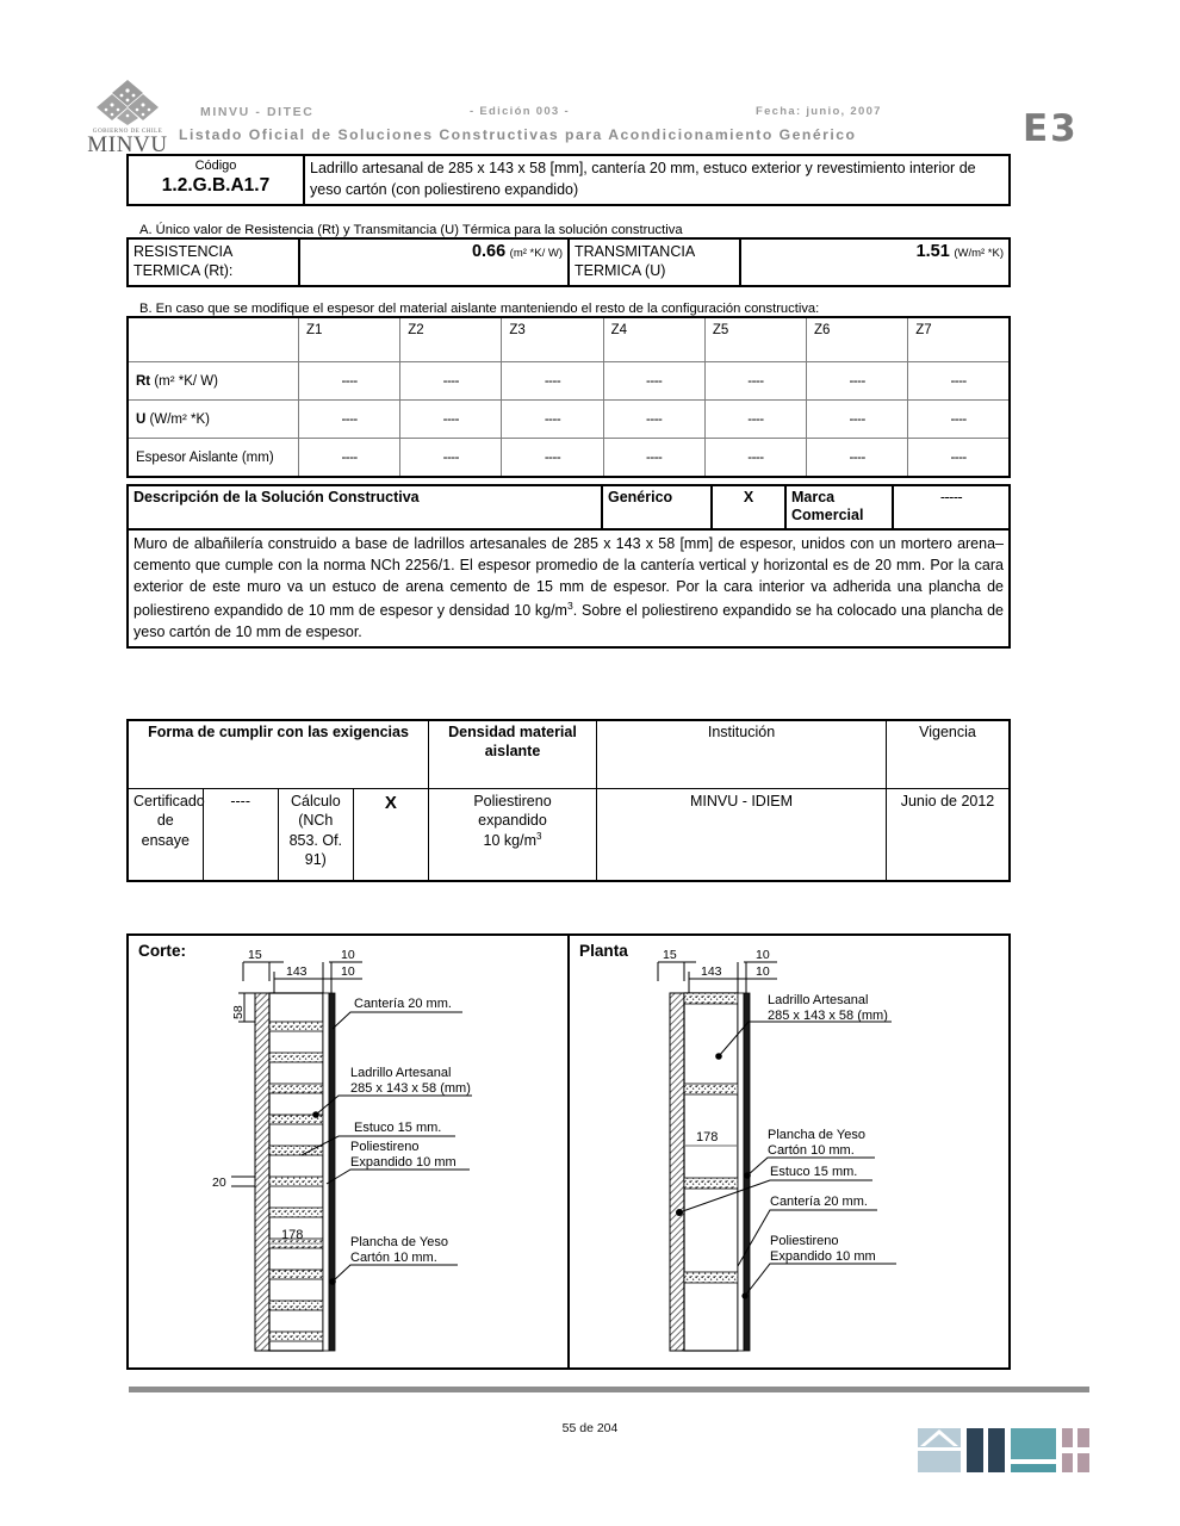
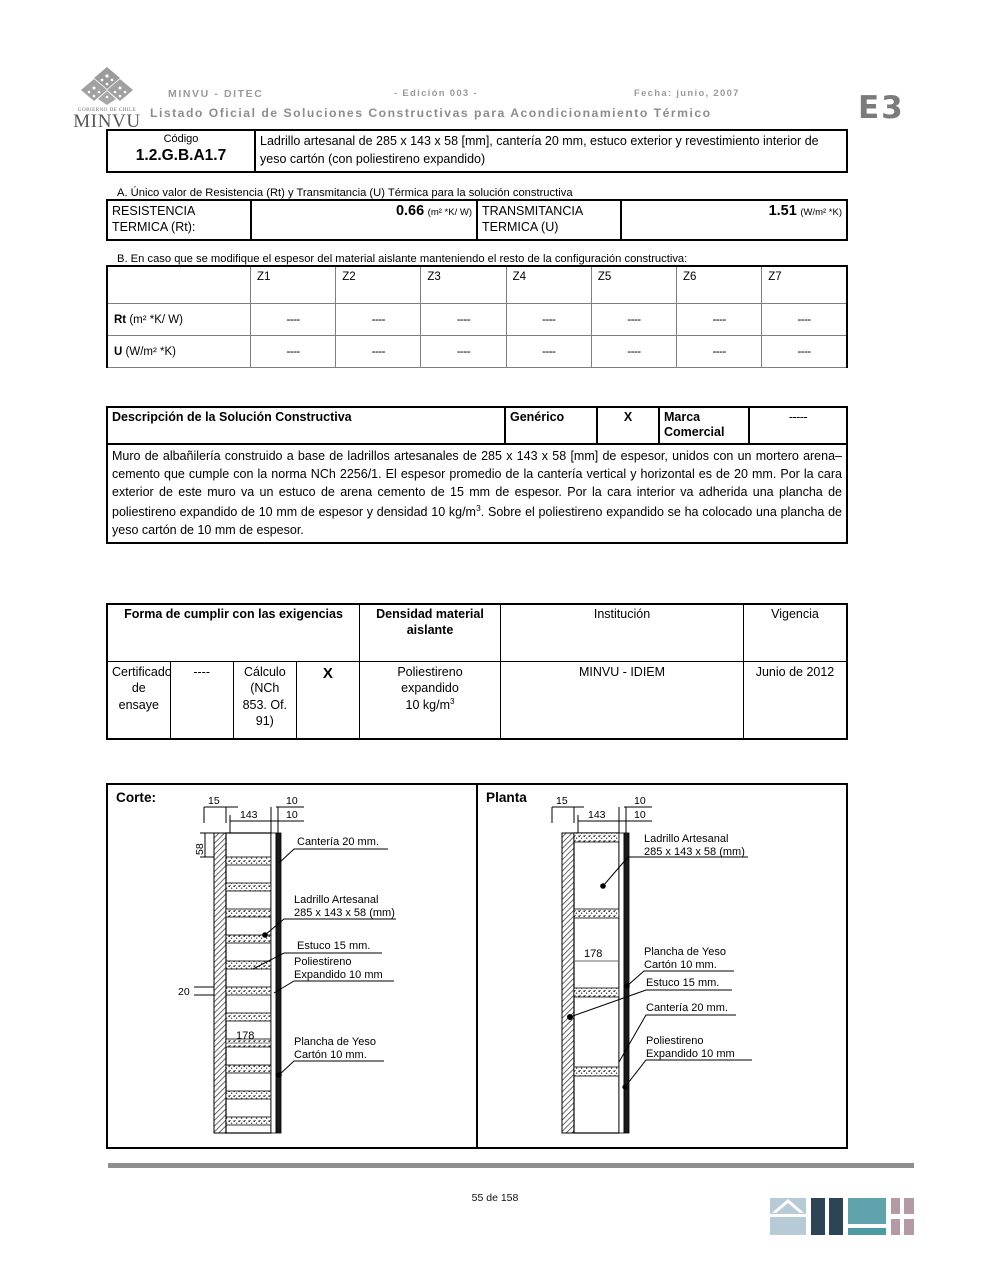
  MINVU
  MINVU - DITEC
  - Edición 003 -
  Fecha: junio, 2007
- Listado Oficial de Soluciones Constructivas para Acondicionamiento Genérico
+ Listado Oficial de Soluciones Constructivas para Acondicionamiento Térmico
  E3
  Código 1.2.G.B.A1.7	Ladrillo artesanal de 285 x 143 x 58 [mm], cantería 20 mm, estuco exterior y revestimiento interior de yeso cartón (con poliestireno expandido)
  A. Único valor de Resistencia (Rt) y Transmitancia (U) Térmica para la solución constructiva
  RESISTENCIA TERMICA (Rt):	0.66 (m² *K/ W)	TRANSMITANCIA TERMICA (U)	1.51 (W/m² *K)
  B. En caso que se modifique el espesor del material aislante manteniendo el resto de la configuración constructiva:
  	Z1	Z2	Z3	Z4	Z5	Z6	Z7
  Rt (m² *K/ W)	----	----	----	----	----	----	----
  U (W/m² *K)	----	----	----	----	----	----	----
- Espesor Aislante (mm)	----	----	----	----	----	----	----
  Descripción de la Solución Constructiva	Genérico	X	Marca Comercial	-----
  Muro de albañilería construido a base de ladrillos artesanales de 285 x 143 x 58 [mm] de espesor, unidos con un mortero arena–cemento que cumple con la norma NCh 2256/1. El espesor promedio de la cantería vertical y horizontal es de 20 mm. Por la cara exterior de este muro va un estuco de arena cemento de 15 mm de espesor. Por la cara interior va adherida una plancha de poliestireno expandido de 10 mm de espesor y densidad 10 kg/m3. Sobre el poliestireno expandido se ha colocado una plancha de yeso cartón de 10 mm de espesor.
  Forma de cumplir con las exigencias	Densidad material aislante	Institución	Vigencia
  Certificado de ensaye	----	Cálculo (NCh 853. Of. 91)	X	Poliestireno expandido 10 kg/m3	MINVU - IDIEM	Junio de 2012
  Corte: 15 143 10 10 20 178 Cantería 20 mm. Ladrillo Artesanal 285 x 143 x 58 (mm) Estuco 15 mm. Poliestireno Expandido 10 mm Plancha de Yeso Cartón 10 mm.	Planta 15 143 10 10 178 Ladrillo Artesanal 285 x 143 x 58 (mm) Plancha de Yeso Cartón 10 mm. Estuco 15 mm. Cantería 20 mm. Poliestireno Expandido 10 mm
- 55 de 204
+ 55 de 158
